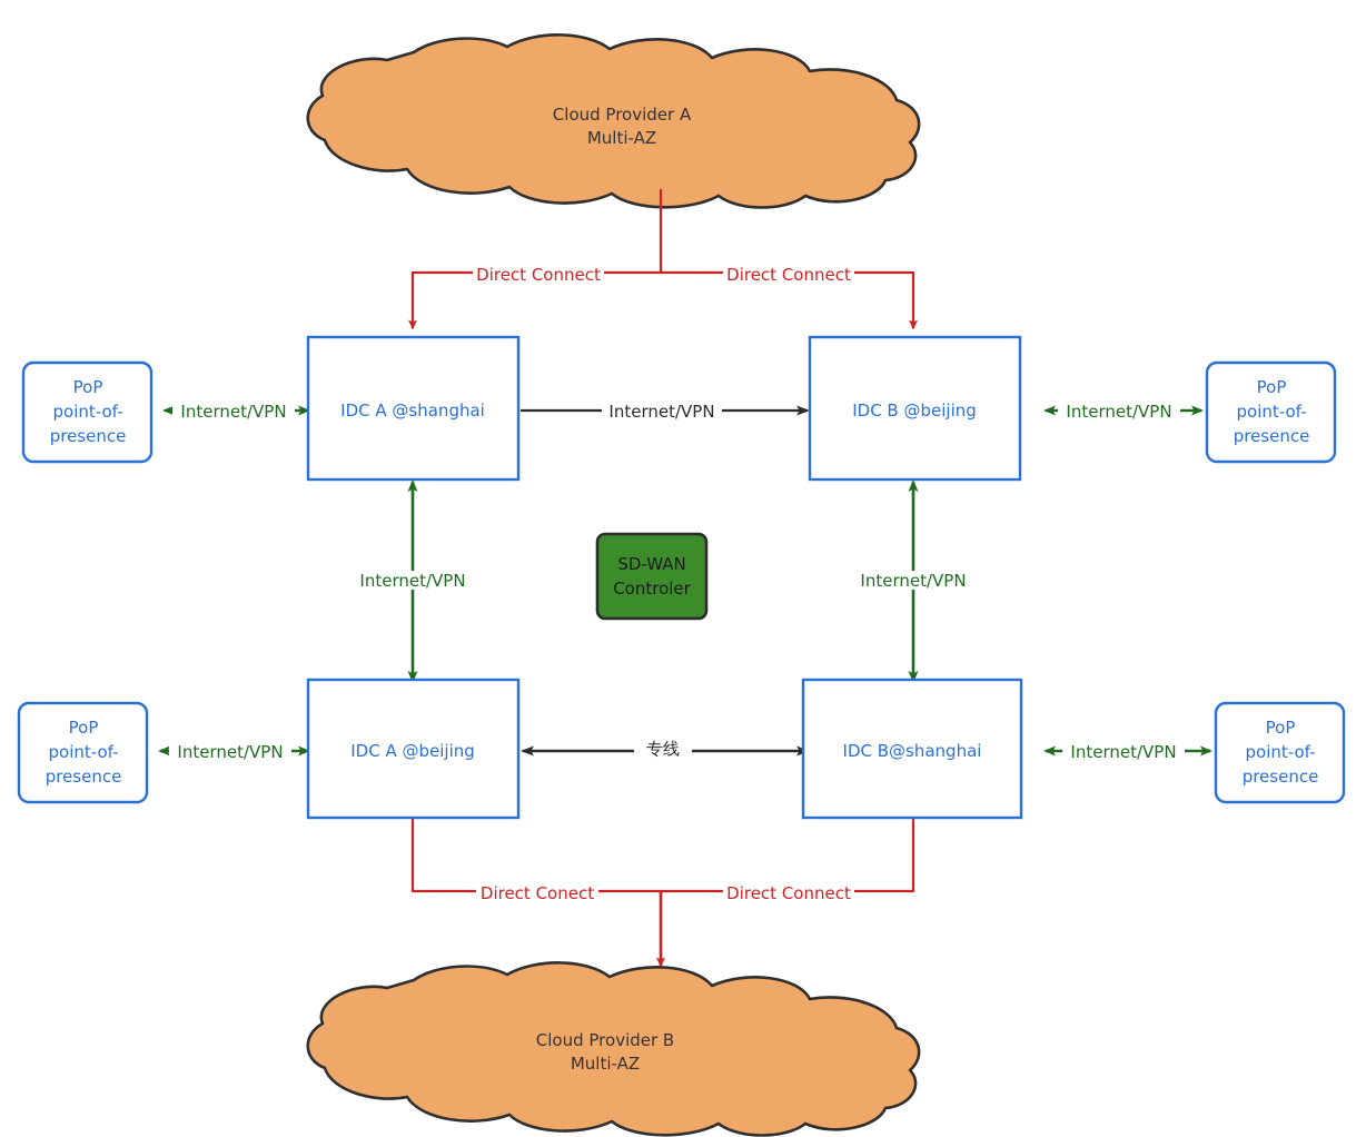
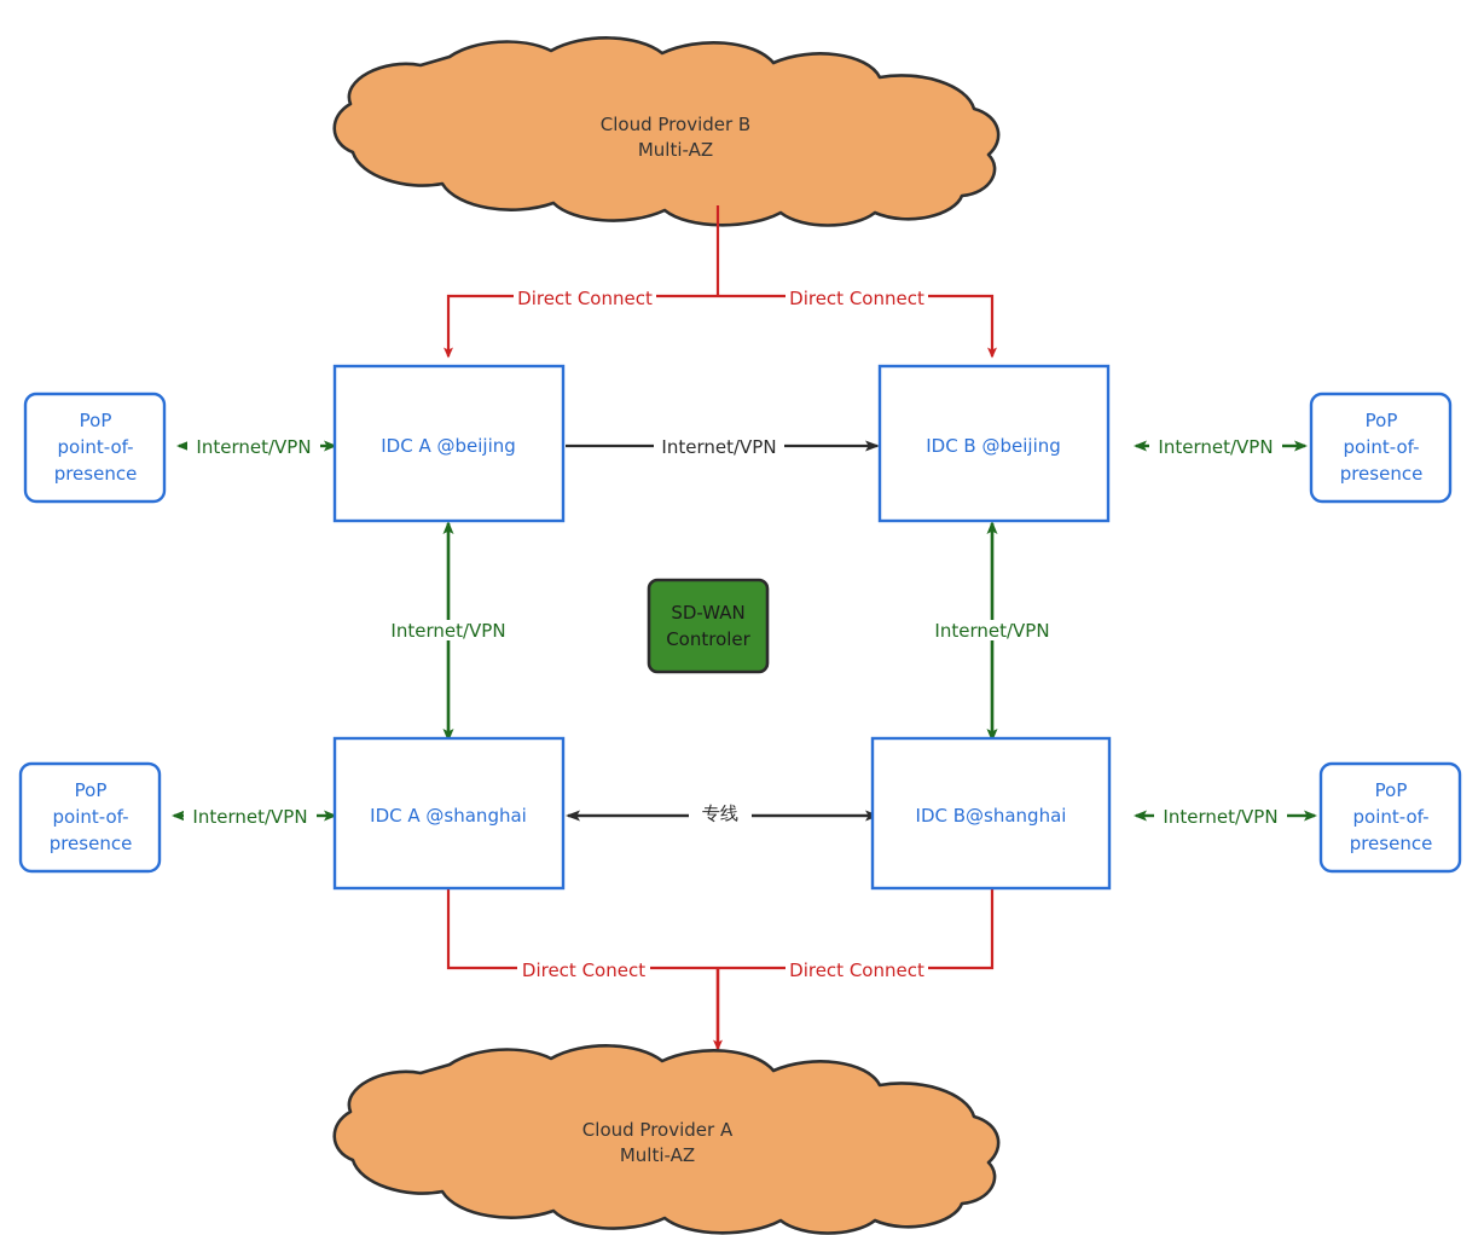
- Cloud Provider A
+ Cloud Provider B
  Multi-AZ
  Direct Connect
  Direct Connect
  Internet/VPN
  Internet/VPN
  Internet/VPN
  Internet/VPN
  Internet/VPN
  专线
  Internet/VPN
  Internet/VPN
  Direct Conect
  Direct Connect
- IDC A @shanghai
+ IDC A @beijing
  IDC B @beijing
- IDC A @beijing
+ IDC A @shanghai
  IDC B@shanghai
  PoP
  point-of-
  presence
  PoP
  point-of-
  presence
  PoP
  point-of-
  presence
  PoP
  point-of-
  presence
  SD-WAN
  Controler
- Cloud Provider B
+ Cloud Provider A
  Multi-AZ
